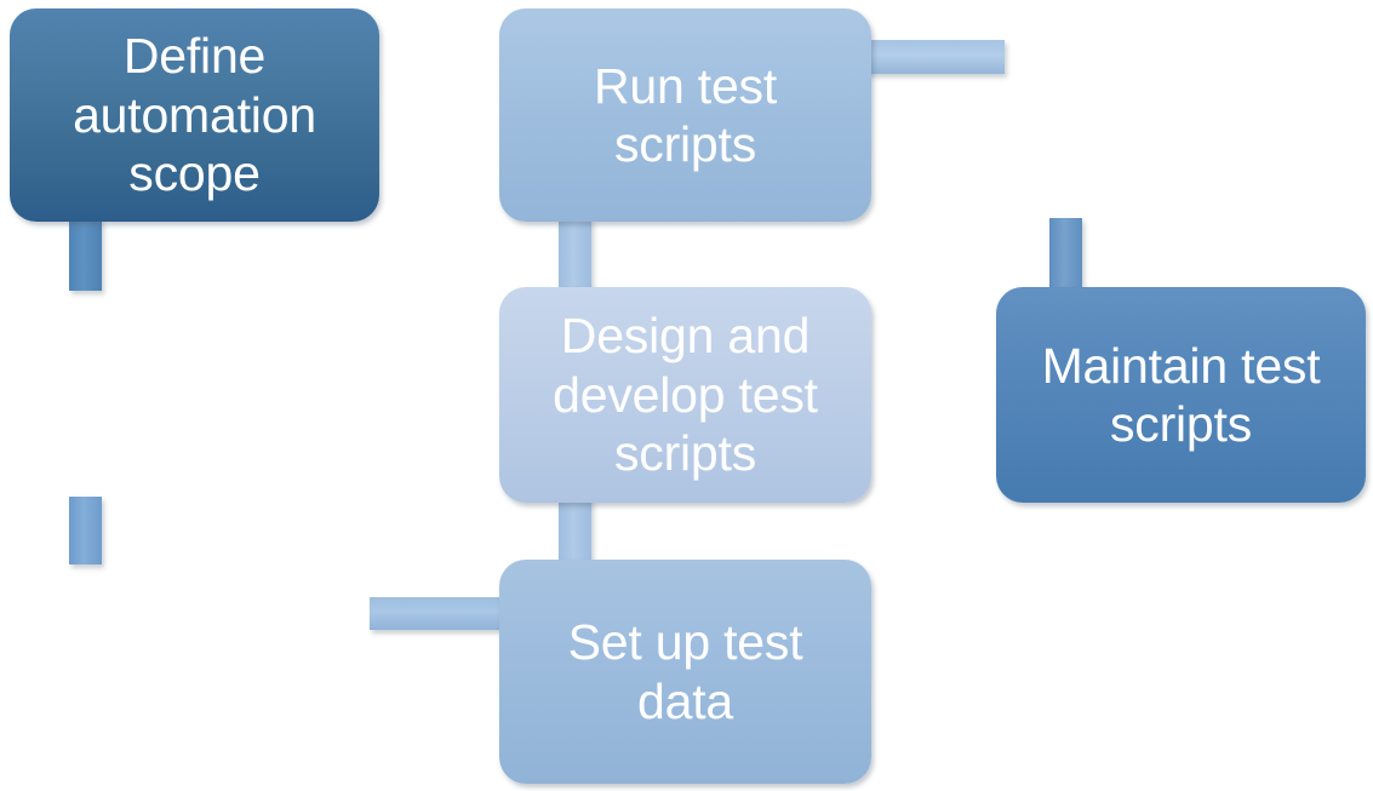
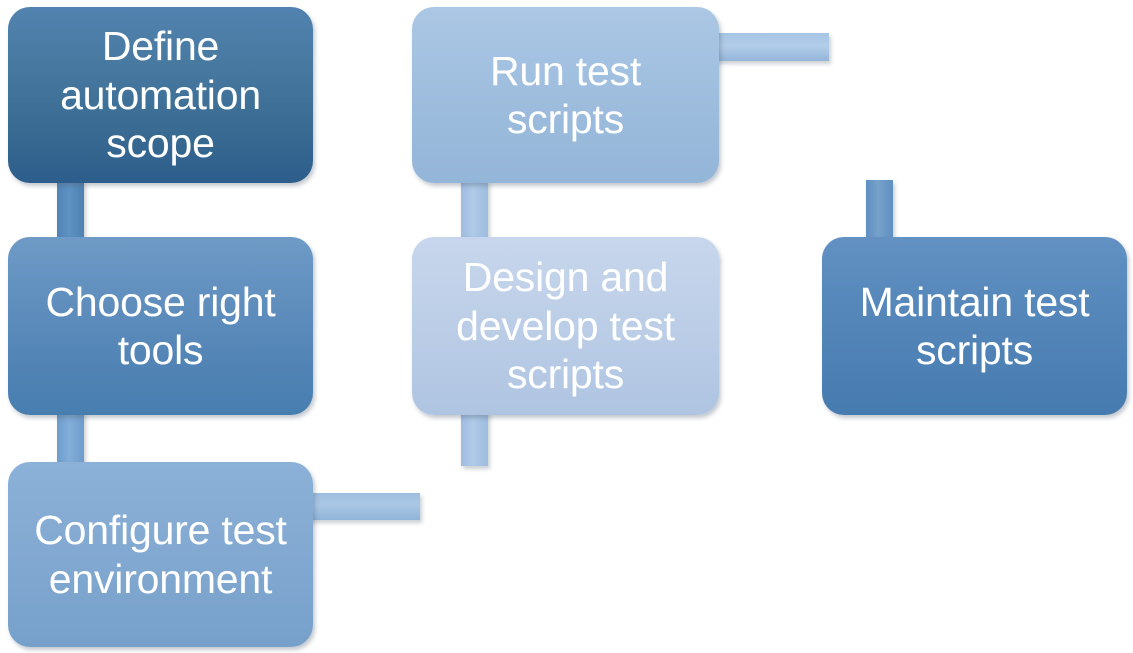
  Define
  automation
  scope
+ Choose right
+ tools
+ Configure test
+ environment
  Run test
  scripts
  Design and
  develop test
  scripts
- Set up test
- data
  Maintain test
  scripts
